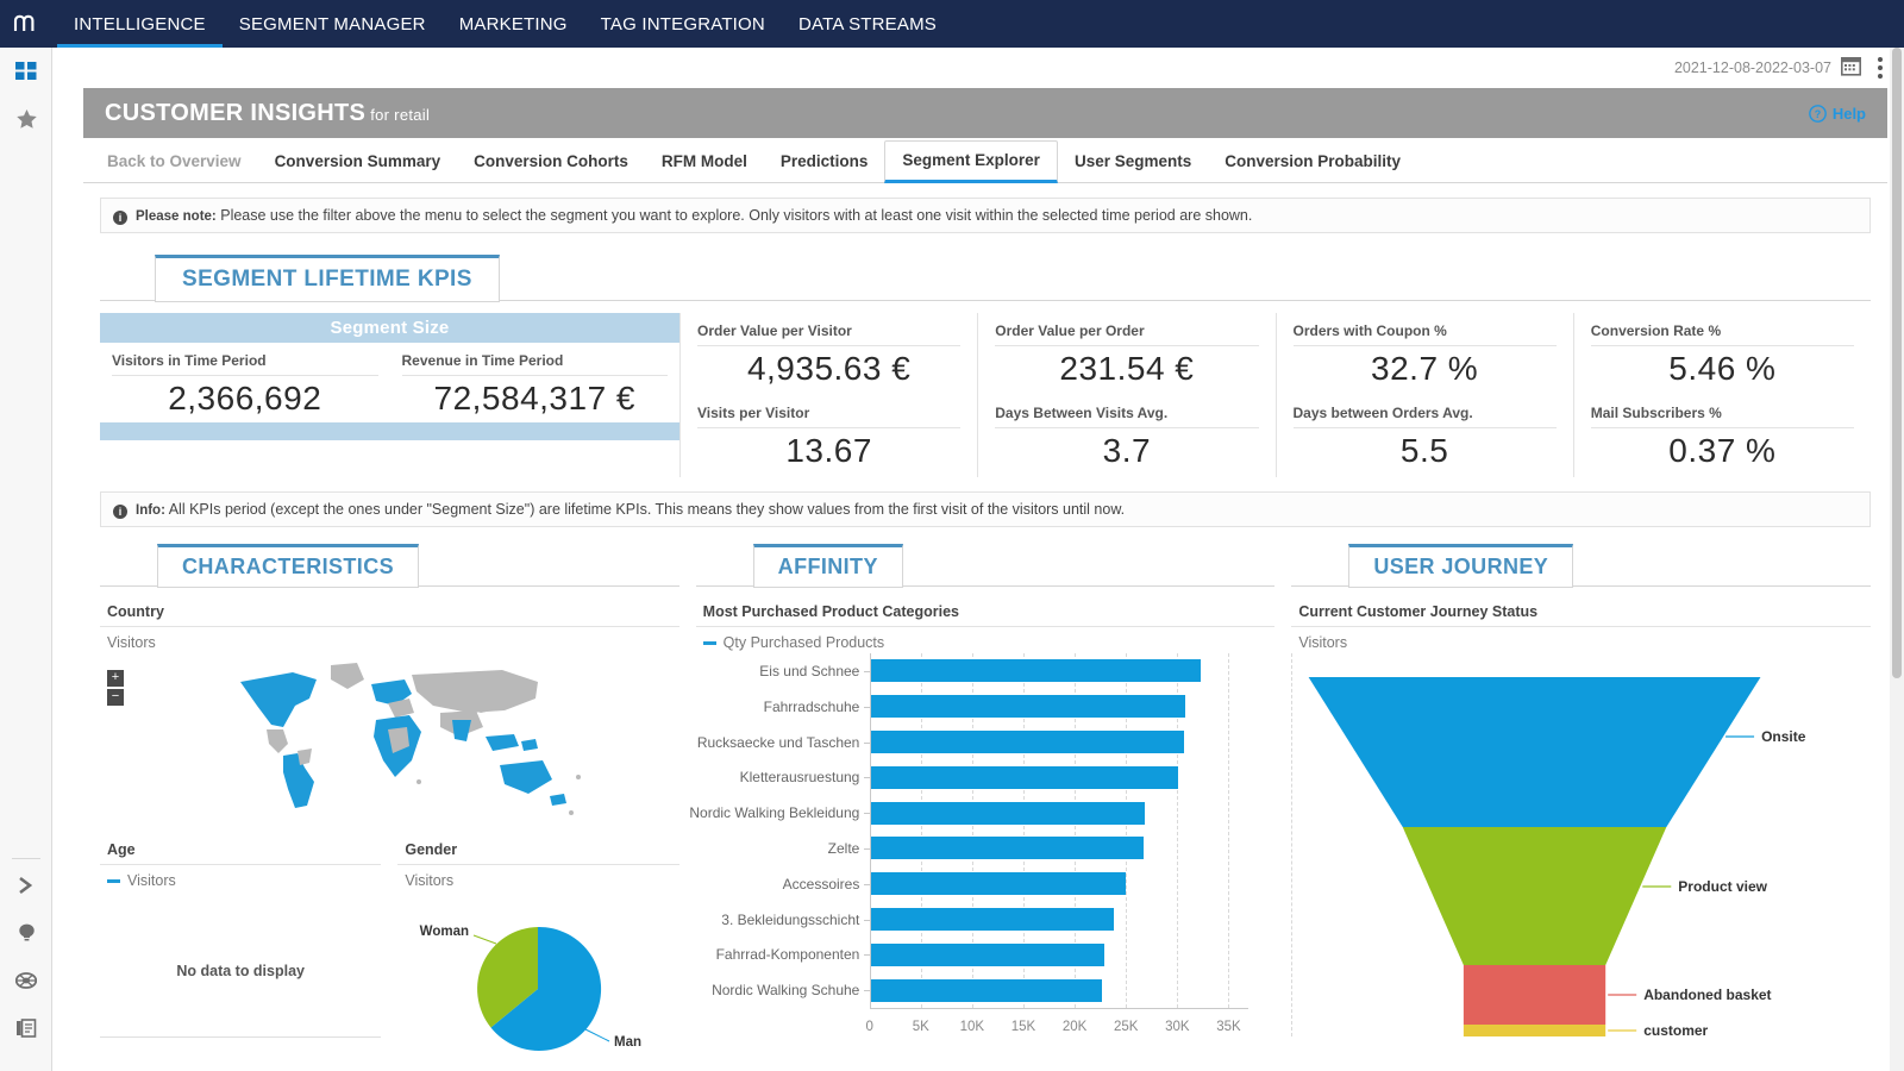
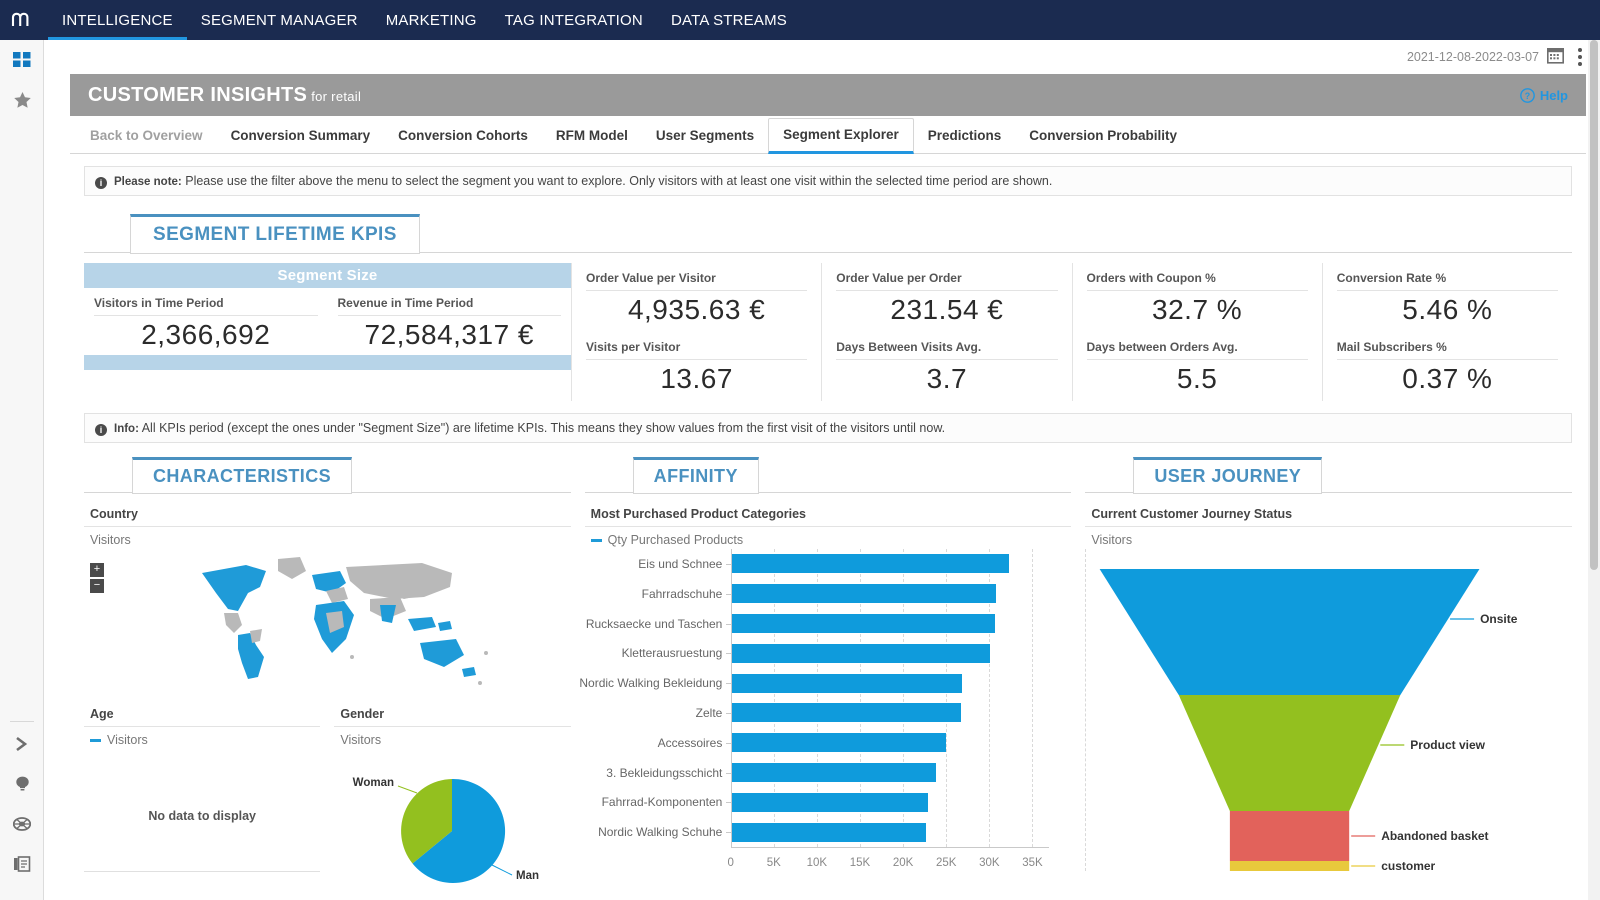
  INTELLIGENCE
  SEGMENT MANAGER
  MARKETING
  TAG INTEGRATION
  DATA STREAMS
  2021-12-08-2022-03-07
  CUSTOMER INSIGHTS for retail
  ?
  Help
  Back to Overview
  Conversion Summary
  Conversion Cohorts
  RFM Model
- Predictions
+ User Segments
  Segment Explorer
- User Segments
+ Predictions
  Conversion Probability
  i
  Please note: Please use the filter above the menu to select the segment you want to explore. Only visitors with at least one visit within the selected time period are shown.
  SEGMENT LIFETIME KPIS
  Segment Size
  Visitors in Time Period
  2,366,692
  Revenue in Time Period
  72,584,317 €
  Order Value per Visitor
  4,935.63 €
  Visits per Visitor
  13.67
  Order Value per Order
  231.54 €
  Days Between Visits Avg.
  3.7
  Orders with Coupon %
  32.7 %
  Days between Orders Avg.
  5.5
  Conversion Rate %
  5.46 %
  Mail Subscribers %
  0.37 %
  i
  Info: All KPIs period (except the ones under "Segment Size") are lifetime KPIs. This means they show values from the first visit of the visitors until now.
  CHARACTERISTICS
  Country
  Visitors
  +
  −
  Age
  Visitors
  No data to display
  Gender
  Visitors
  Woman
  Man
  AFFINITY
  Most Purchased Product Categories
  Qty Purchased Products
  0
  5K
  10K
  15K
  20K
  25K
  30K
  35K
  Eis und Schnee
  Fahrradschuhe
  Rucksaecke und Taschen
  Kletterausruestung
  Nordic Walking Bekleidung
  Zelte
  Accessoires
  3. Bekleidungsschicht
  Fahrrad-Komponenten
  Nordic Walking Schuhe
  USER JOURNEY
  Current Customer Journey Status
  Visitors
  Onsite
  Product view
  Abandoned basket
  customer
